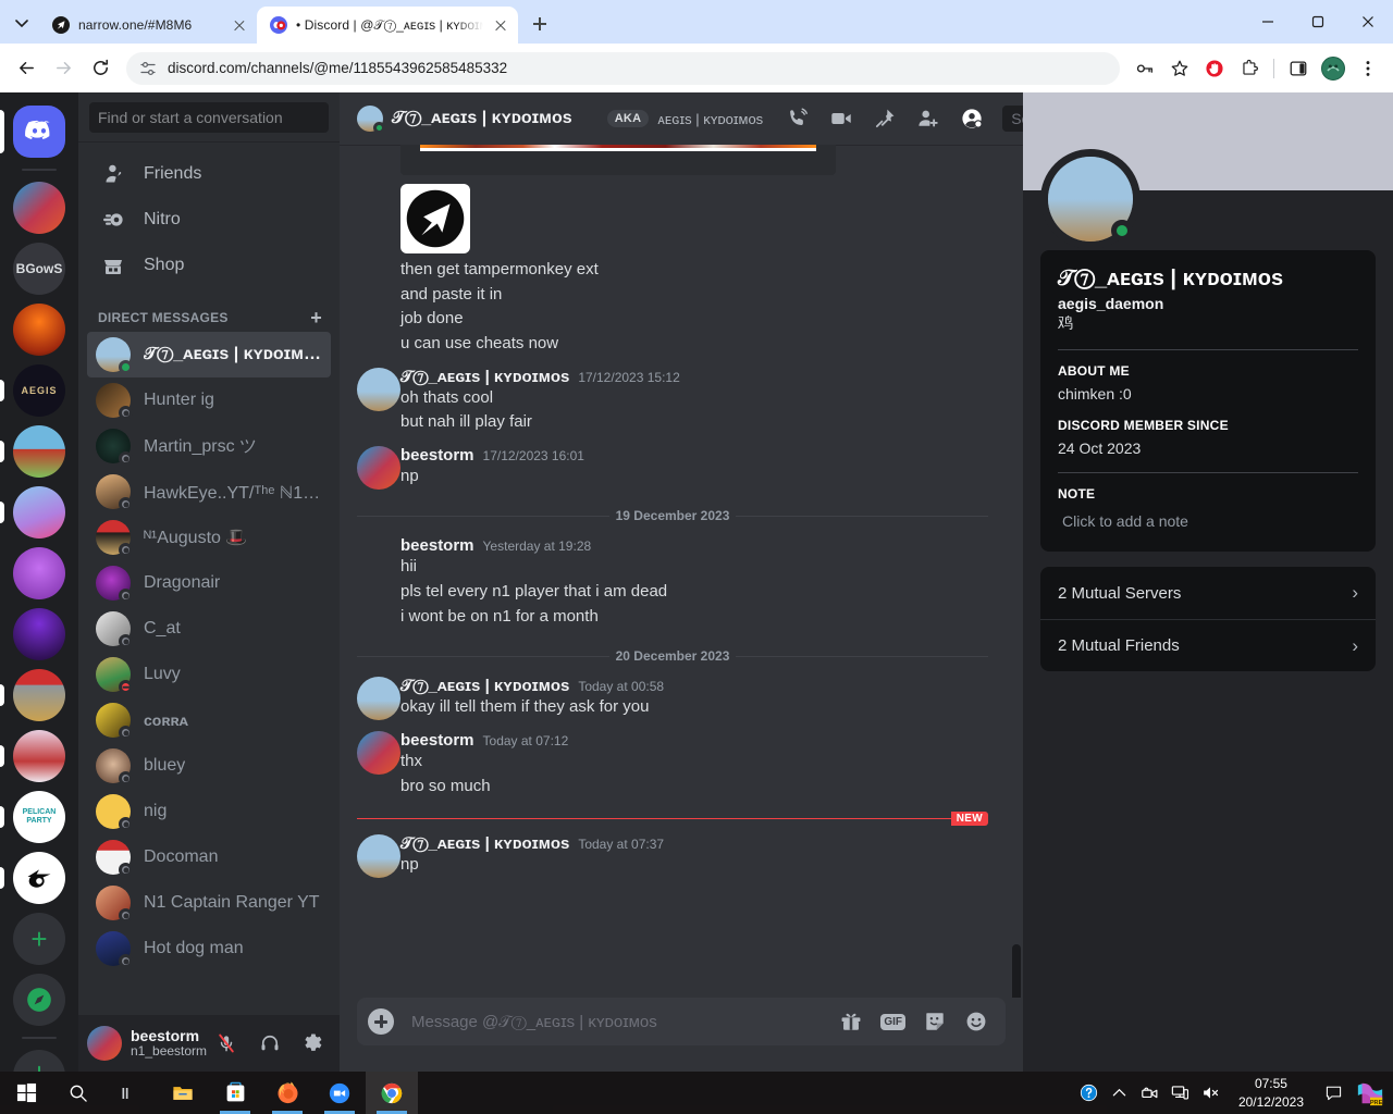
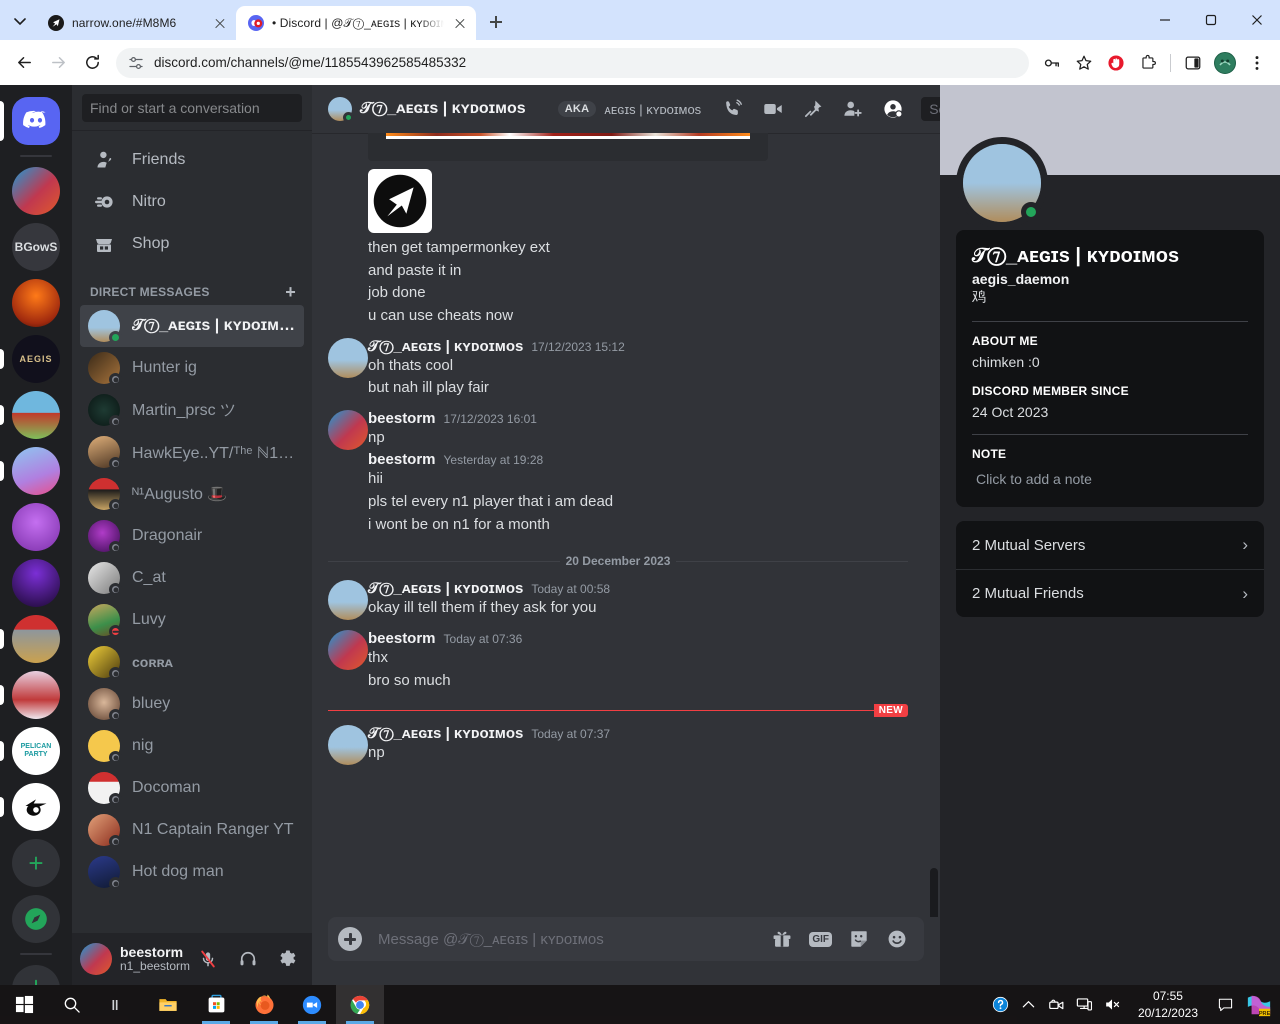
  narrow.one/#M8M6
  • Discord | @𝒯⑦_ᴀᴇɢɪs | ᴋʏᴅᴏɪ
  discord.com/channels/@me/1185543962585485332
  BGowS
  AEGIS
  +
  Find or start a conversation
  Friends
  Nitro
  Shop
  DIRECT MESSAGES
  +
  𝒯⑦_ᴀᴇɢɪs | ᴋʏᴅᴏɪᴍᴏs
  Hunter ig
  Martin_prsc ツ
  HawkEye..YT/ᵀʰᵉ ℕ1 J.
  ᴺ¹Augusto 🎩
  Dragonair
  C_at
  Luvy
  ᴄᴏʀʀᴀ
  bluey
  nig
  Docoman
  N1 Captain Ranger YT
  Hot dog man
  beestorm
  n1_beestorm
  𝒯⑦_ᴀᴇɢɪs | ᴋʏᴅᴏɪᴍᴏs
  AKA
  ᴀᴇɢɪs | ᴋʏᴅᴏɪᴍᴏs
  then get tampermonkey ext
  and paste it in
  job done
  u can use cheats now
  𝒯⑦_ᴀᴇɢɪs | ᴋʏᴅᴏɪᴍᴏs
  17/12/2023 15:12
  oh thats cool
  but nah ill play fair
  beestorm
  17/12/2023 16:01
  np
- 19 December 2023
  beestorm
  Yesterday at 19:28
  hii
  pls tel every n1 player that i am dead
  i wont be on n1 for a month
  20 December 2023
  𝒯⑦_ᴀᴇɢɪs | ᴋʏᴅᴏɪᴍᴏs
  Today at 00:58
  okay ill tell them if they ask for you
  beestorm
- Today at 07:12
+ Today at 07:36
  thx
  bro so much
  NEW
  𝒯⑦_ᴀᴇɢɪs | ᴋʏᴅᴏɪᴍᴏs
  Today at 07:37
  np
  Message @𝒯⑦_ᴀᴇɢɪs | ᴋʏᴅᴏɪᴍᴏs
  GIF
  𝒯⑦_ᴀᴇɢɪs | ᴋʏᴅᴏɪᴍᴏs
  aegis_daemon
  鸡
  ABOUT ME
  chimken :0
  DISCORD MEMBER SINCE
  24 Oct 2023
  NOTE
  Click to add a note
  2 Mutual Servers
  ›
  2 Mutual Friends
  ›
  07:55
  20/12/2023
